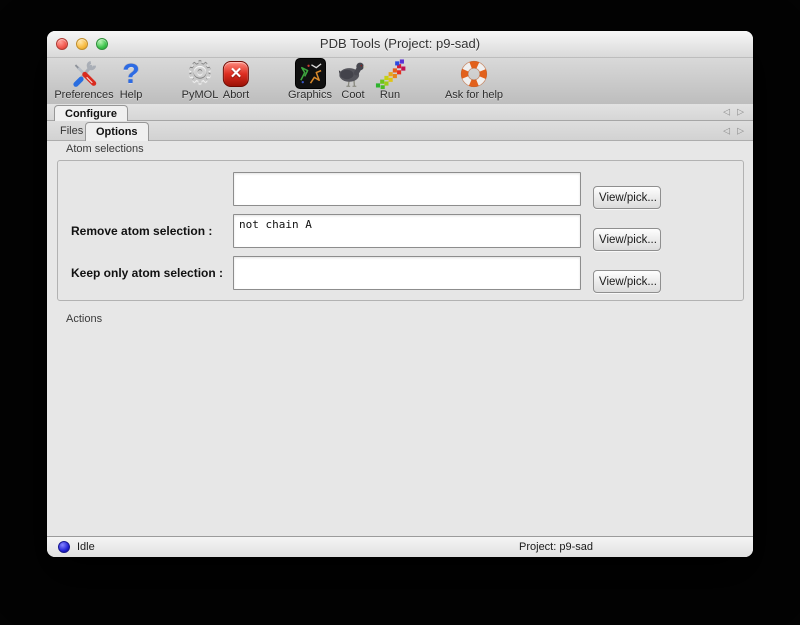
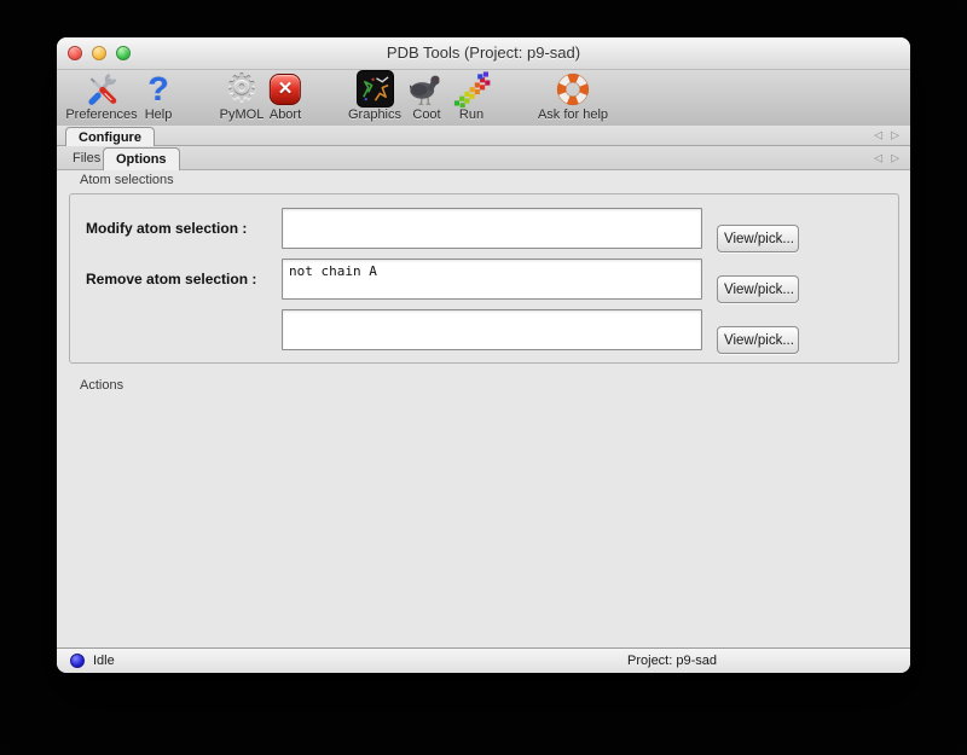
  PDB Tools (Project: p9-sad)
  Preferences
  ?
  Help
  ⚙
  PyMOL
  ✕
  Abort
  Graphics
  Coot
  Run
  Ask for help
  Configure
  ◁
  ▷
  Files
  Options
  ◁
  ▷
  Atom selections
+ Modify atom selection :
  View/pick...
  Remove atom selection :
  not chain A
  View/pick...
- Keep only atom selection :
  View/pick...
  Actions
  Idle
  Project: p9-sad
